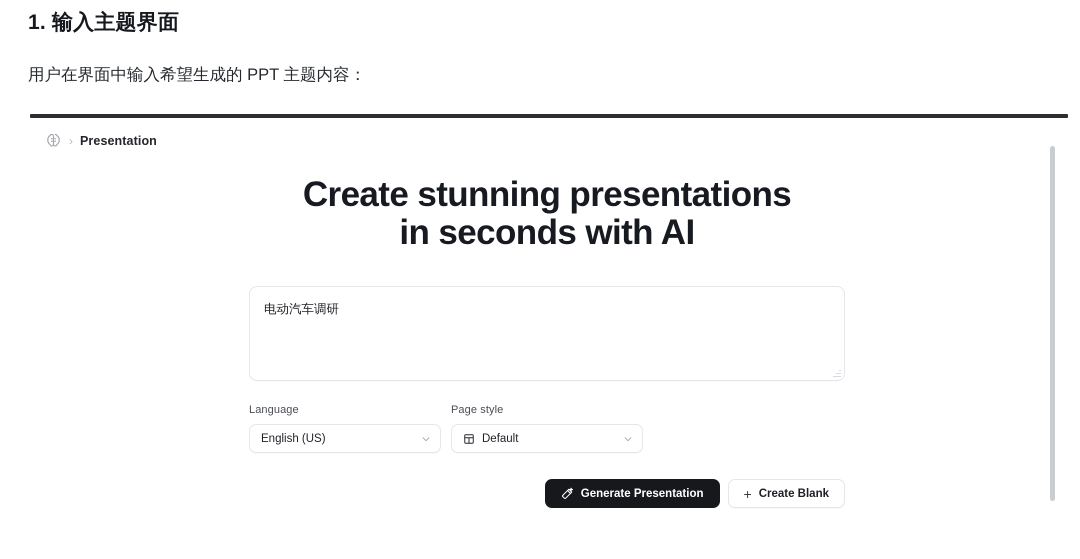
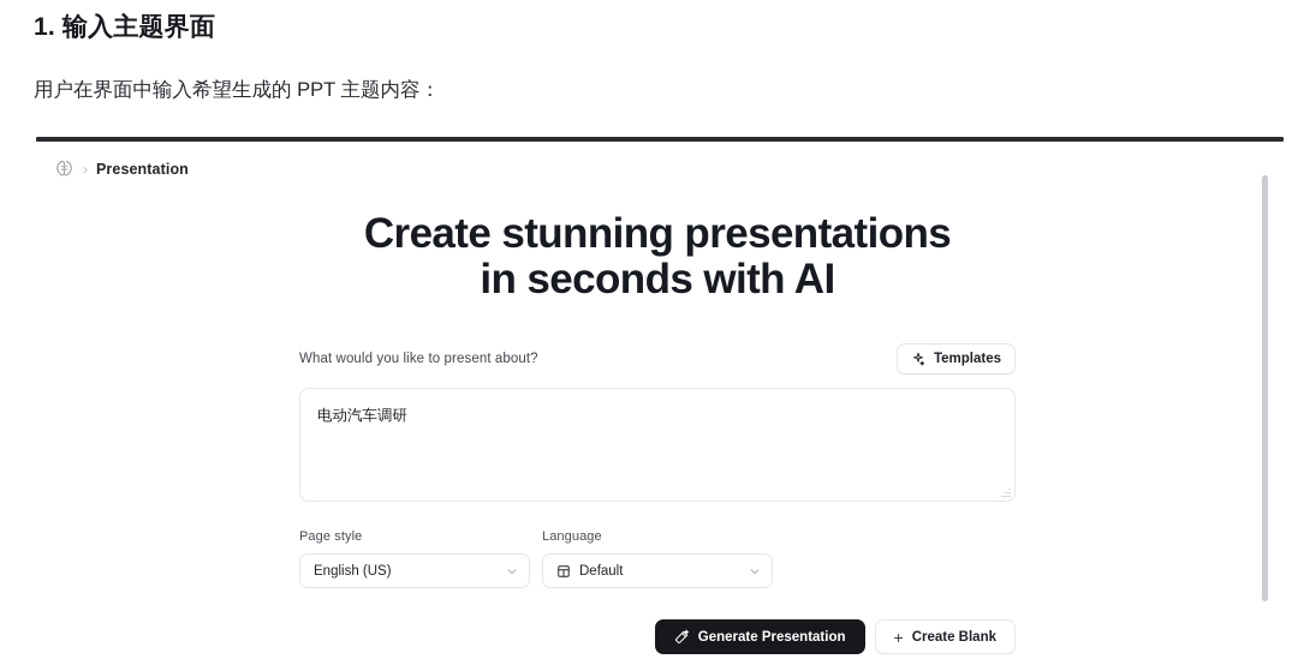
  1. 输入主题界面
  用户在界面中输入希望生成的 PPT 主题内容：
  ›
  Presentation
  Create stunning presentations
  in seconds with AI
+ What would you like to present about?
+ Templates
  电动汽车调研
- Language
+ Page style
  English (US)
- Page style
+ Language
  Default
  Generate Presentation
  +
  Create Blank
